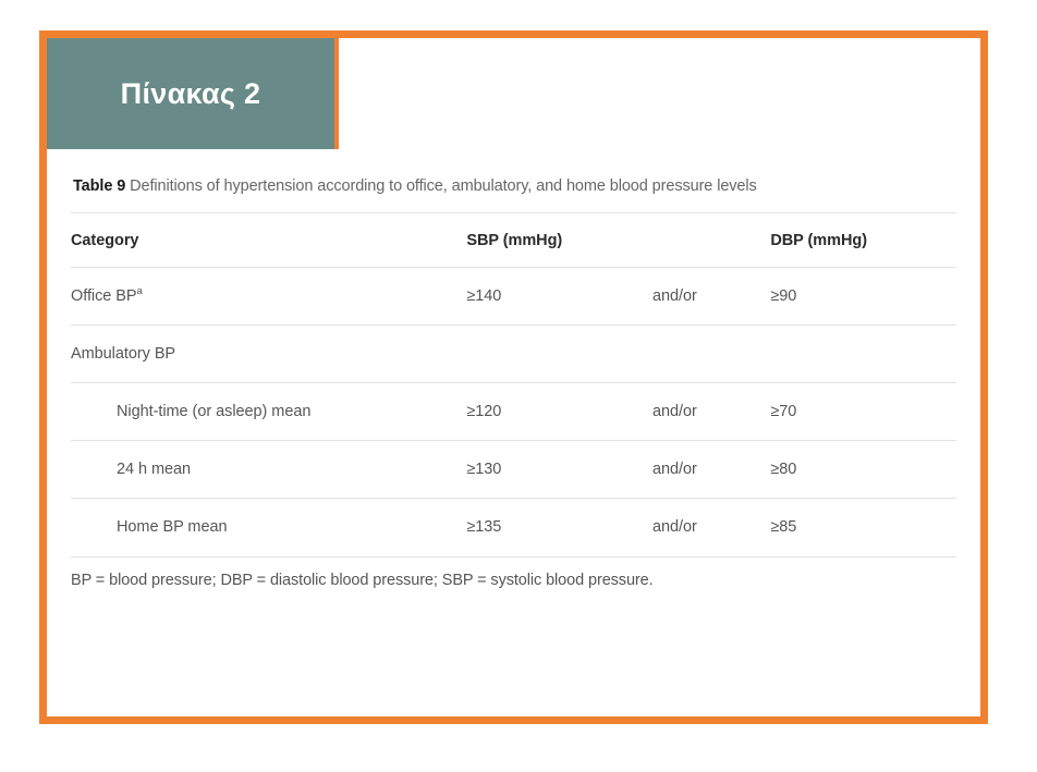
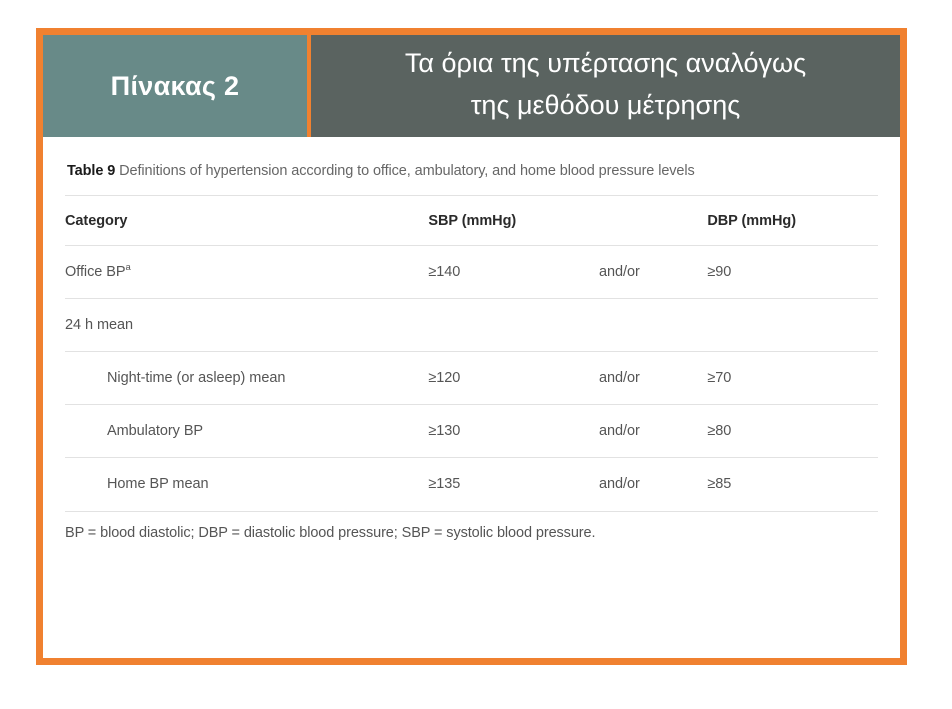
  Πίνακας 2
+ Τα όρια της υπέρτασης αναλόγως
+ της μεθόδου μέτρησης
  Table 9 Definitions of hypertension according to office, ambulatory, and home blood pressure levels
  Category	SBP (mmHg)		DBP (mmHg)
  Office BPa	≥140	and/or	≥90
- Ambulatory BP
+ 24 h mean
  Night-time (or asleep) mean	≥120	and/or	≥70
- 24 h mean	≥130	and/or	≥80
+ Ambulatory BP	≥130	and/or	≥80
  Home BP mean	≥135	and/or	≥85
- BP = blood pressure; DBP = diastolic blood pressure; SBP = systolic blood pressure.
+ BP = blood diastolic; DBP = diastolic blood pressure; SBP = systolic blood pressure.
